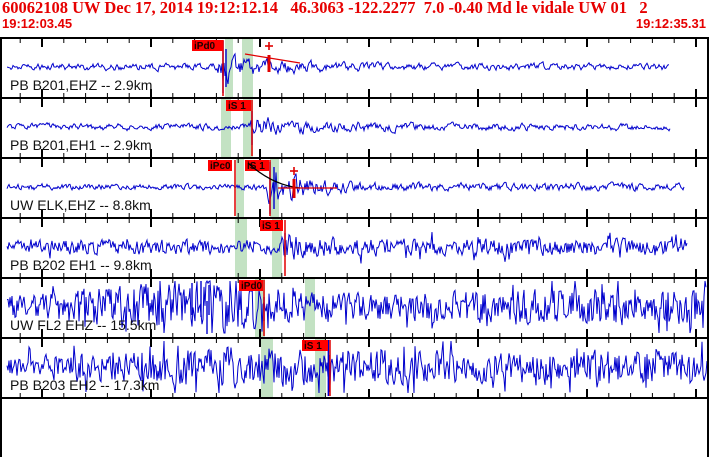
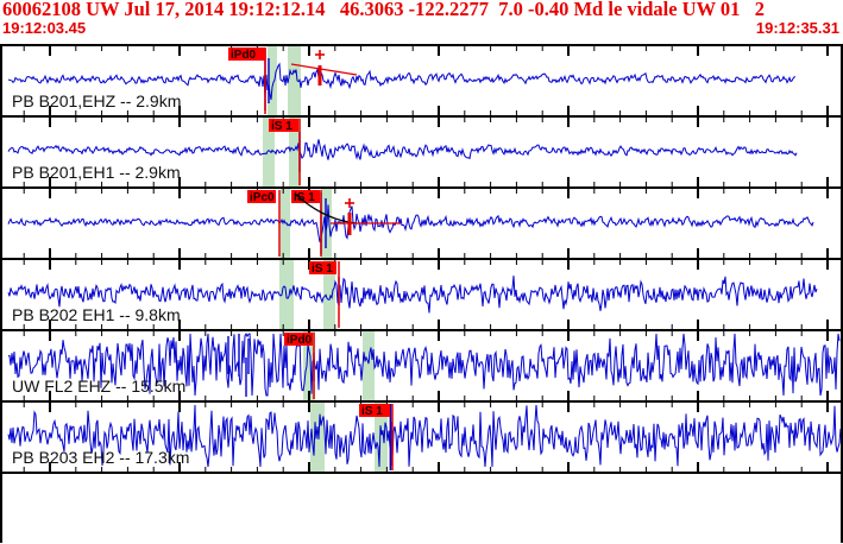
- 60062108 UW Dec 17, 2014 19:12:12.14 46.3063 -122.2277 7.0 -0.40 Md le vidale UW 01 2
+ 60062108 UW Jul 17, 2014 19:12:12.14 46.3063 -122.2277 7.0 -0.40 Md le vidale UW 01 2
  19:12:03.45
  19:12:35.31
  iPd0
  PB B201,EHZ -- 2.9km
  iS 1
  PB B201,EH1 -- 2.9km
  iPc0
  iS 1
- UW ELK,EHZ -- 8.8km
  iS 1
  PB B202 EH1 -- 9.8km
  iPd0
  UW FL2 EHZ -- 15.5km
  iS 1
  PB B203 EH2 -- 17.3km
